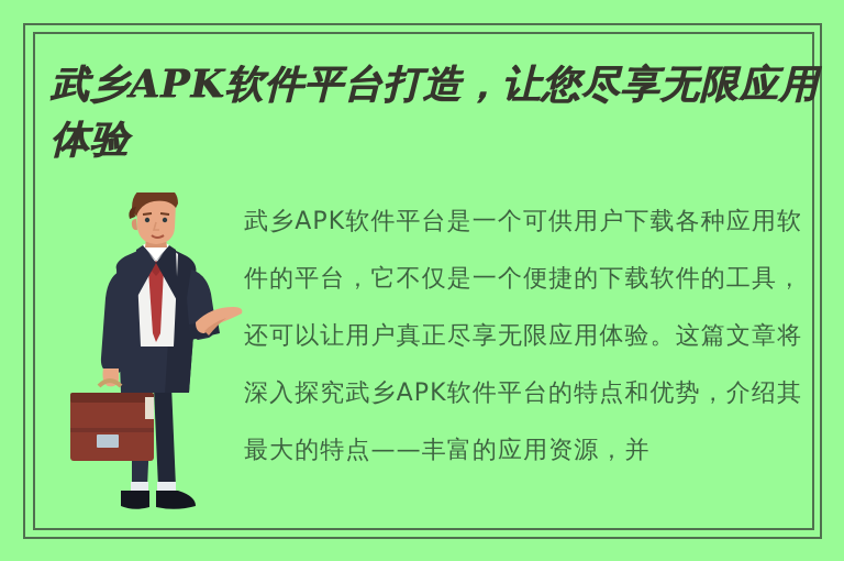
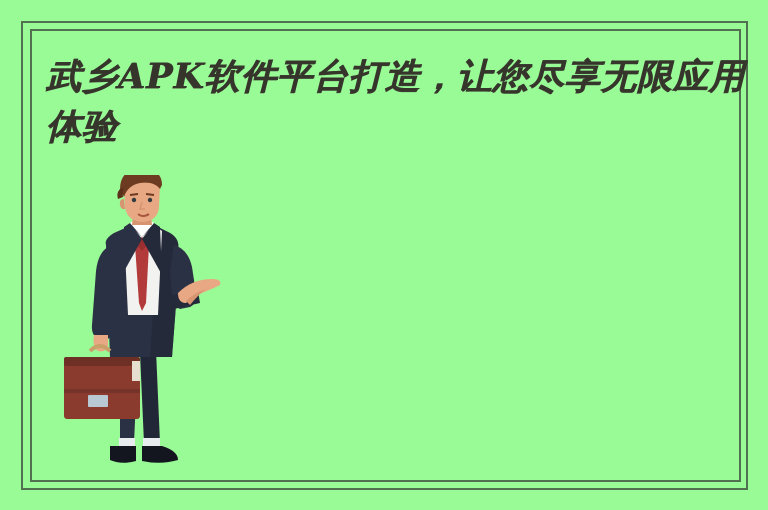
  武乡APK软件平台打造，让您尽享无限应用体验
- 武乡APK软件平台是一个可供用户下载各种应用软件的平台，它不仅是一个便捷的下载软件的工具，还可以让用户真正尽享无限应用体验。这篇文章将深入探究武乡APK软件平台的特点和优势，介绍其最大的特点——丰富的应用资源，并
